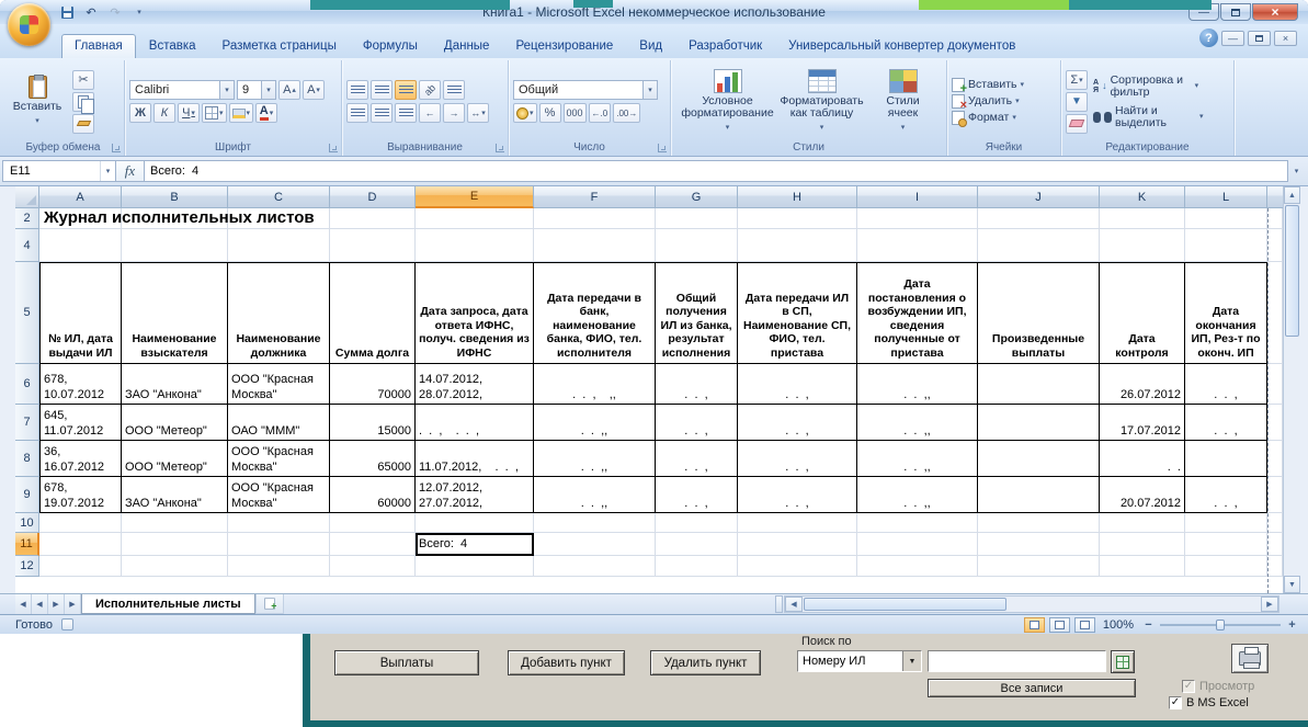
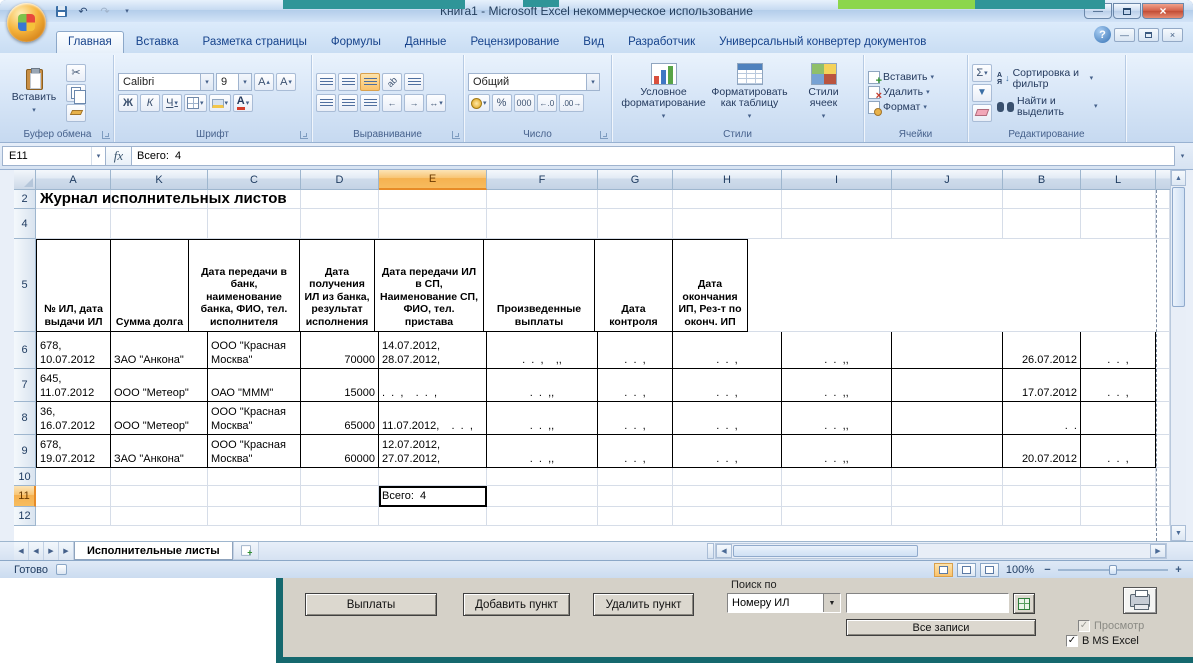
  ↶
  ↷
  Книга1 - Microsoft Excel некоммерческое использование
  —
  ×
  Главная
  Вставка
  Разметка страницы
  Формулы
  Данные
  Рецензирование
  Вид
  Разработчик
  Универсальный конвертер документов
  ?
  —
  ×
  Вставить
  ✂
  Буфер обмена
  Calibri
  9
  А
  А
  Ж
  К
  Ч
  А
  Шрифт
  ←
  →
  ↔
  Выравнивание
  Общий
  %
  000
  ←.0
  .00→
  Число
  Условное форматирование
  Форматировать как таблицу
  Стили ячеек
  Стили
  Вставить
  Удалить
  Формат
  Ячейки
  Σ
  ▼
  ↓
  Сортировка и фильтр
  Найти и выделить
  Редактирование
  E11
  fx
  Всего: 4
  A
- B
+ K
  C
  D
  E
  F
  G
  H
  I
  J
- K
+ B
  L
  2
  Журнал исполнительных листов
  4
  5
  № ИЛ, дата выдачи ИЛ
- Наименование взыскателя
- Наименование должника
  Сумма долга
- Дата запроса, дата ответа ИФНС, получ. сведения из ИФНС
  Дата передачи в банк, наименование банка, ФИО, тел. исполнителя
- Общий получения ИЛ из банка, результат исполнения
+ Дата получения ИЛ из банка, результат исполнения
  Дата передачи ИЛ в СП, Наименование СП, ФИО, тел. пристава
- Дата постановления о возбуждении ИП, сведения полученные от пристава
  Произведенные выплаты
  Дата контроля
  Дата окончания ИП, Рез-т по оконч. ИП
  6
  678,
  10.07.2012
  ЗАО "Анкона"
  ООО "Красная Москва"
  70000
  14.07.2012,
  28.07.2012,
  . . , ,,
  . . ,
  . . ,
  . . ,,
  26.07.2012
  . . ,
  7
  645,
  11.07.2012
  ООО "Метеор"
  ОАО "МММ"
  15000
  . . , . . ,
  . . ,,
  . . ,
  . . ,
  . . ,,
  17.07.2012
  . . ,
  8
  36,
  16.07.2012
  ООО "Метеор"
  ООО "Красная Москва"
  65000
  11.07.2012, . . ,
  . . ,,
  . . ,
  . . ,
  . . ,,
  . .
  9
  678,
  19.07.2012
  ЗАО "Анкона"
  ООО "Красная Москва"
  60000
  12.07.2012,
  27.07.2012,
  . . ,,
  . . ,
  . . ,
  . . ,,
  20.07.2012
  . . ,
  10
  11
  Всего: 4
  12
  Исполнительные листы
  Готово
  100%
  −
  +
  Выплаты
  Добавить пункт
  Удалить пункт
  Поиск по
  Номеру ИЛ
  Все записи
  ✓
  Просмотр
  ✓
  В MS Excel
